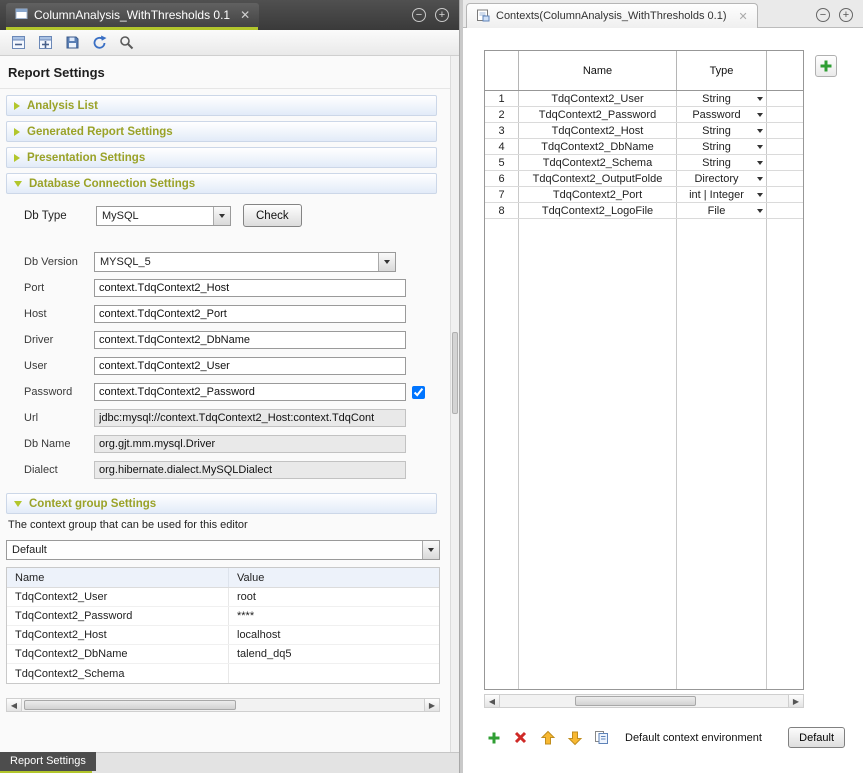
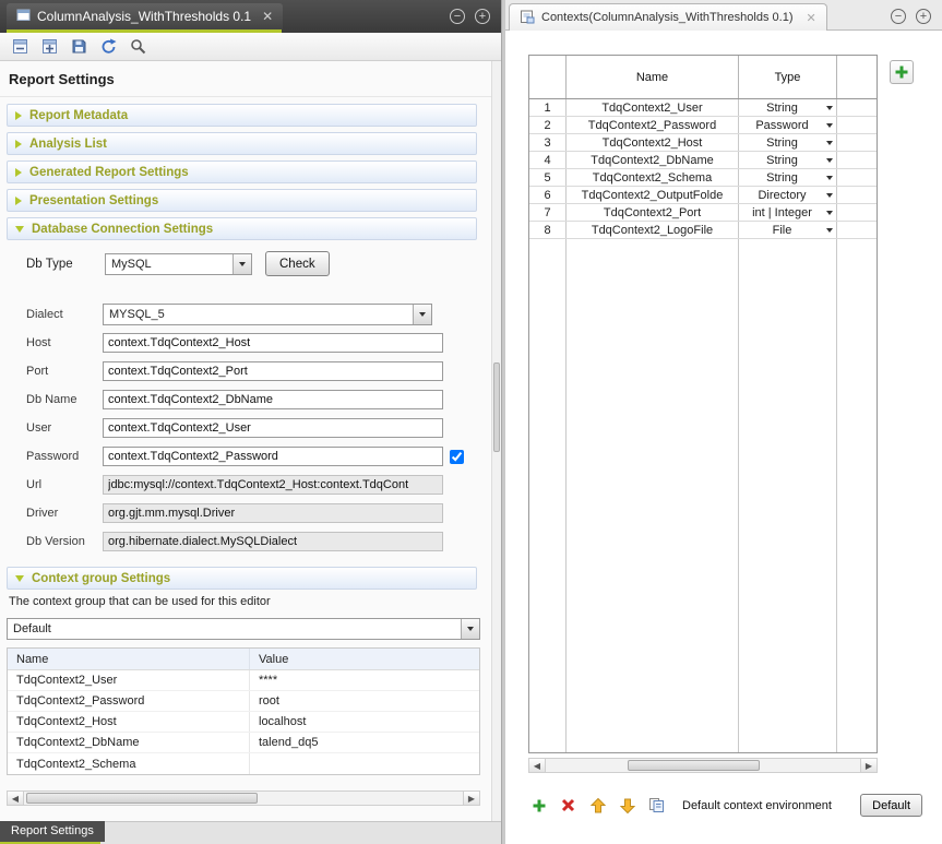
  ColumnAnalysis_WithThresholds 0.1
  ✕
  −
  +
  Report Settings
+ Report Metadata
  Analysis List
  Generated Report Settings
  Presentation Settings
  Database Connection Settings
  Db Type
  MySQL
  Check
- Db Version
+ Dialect
  MYSQL_5
- Port
+ Host
  context.TdqContext2_Host
- Host
+ Port
  context.TdqContext2_Port
- Driver
+ Db Name
  context.TdqContext2_DbName
  User
  context.TdqContext2_User
  Password
  context.TdqContext2_Password
  Url
  jdbc:mysql://context.TdqContext2_Host:context.TdqCont
- Db Name
+ Driver
  org.gjt.mm.mysql.Driver
- Dialect
+ Db Version
  org.hibernate.dialect.MySQLDialect
  Context group Settings
  The context group that can be used for this editor
  Default
  Name
  Value
  TdqContext2_User
- root
+ ****
  TdqContext2_Password
- ****
+ root
  TdqContext2_Host
  localhost
  TdqContext2_DbName
  talend_dq5
  TdqContext2_Schema
  ◀
  ▶
  Report Settings
  Contexts(ColumnAnalysis_WithThresholds 0.1)
  ✕
  −
  +
  Name
  Type
  1
  TdqContext2_User
  String
  2
  TdqContext2_Password
  Password
  3
  TdqContext2_Host
  String
  4
  TdqContext2_DbName
  String
  5
  TdqContext2_Schema
  String
  6
  TdqContext2_OutputFolde
  Directory
  7
  TdqContext2_Port
  int | Integer
  8
  TdqContext2_LogoFile
  File
  ◀
  ▶
  Default context environment
  Default
